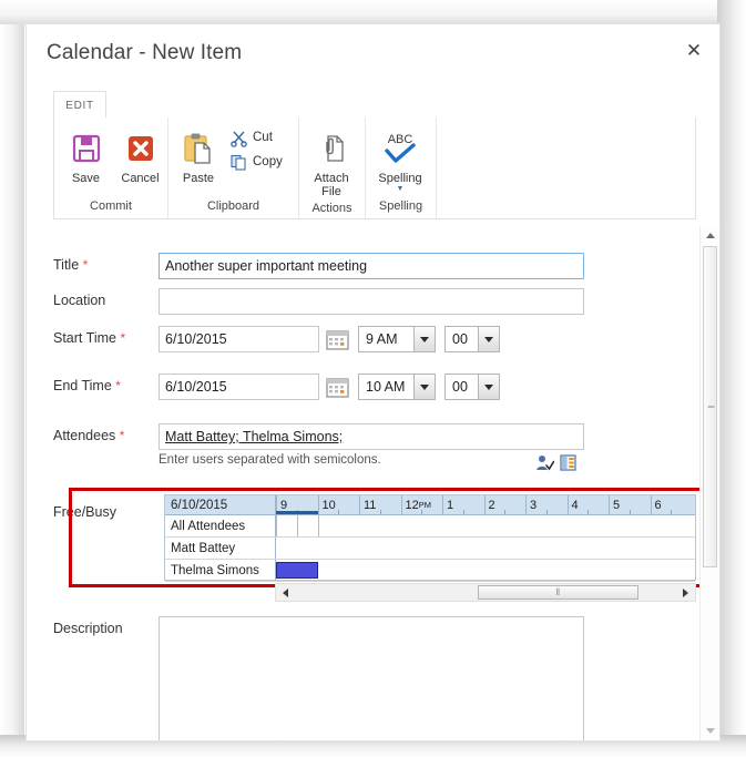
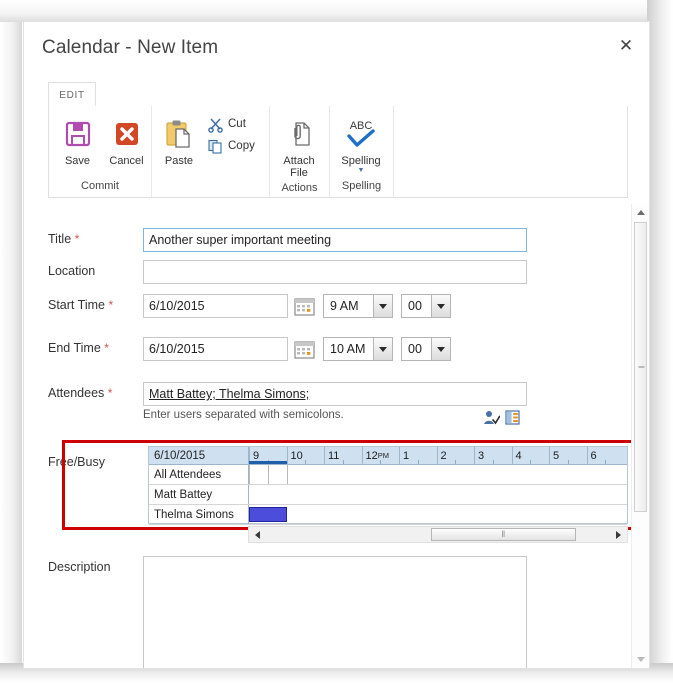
  Calendar - New Item
  ✕
  EDIT
  Save
  Cancel
  Commit
  Paste
  Cut
  Copy
- Clipboard
  Attach
  File
  Actions
  ABC
  Spelling
  Spelling
  Title *
  Another super important meeting
  Location
  Start Time *
  6/10/2015
  9 AM
  00
  End Time *
  6/10/2015
  10 AM
  00
  Attendees *
  Matt Battey; Thelma Simons;
  Enter users separated with semicolons.
  Free/Busy
  6/10/2015
  9
  10
  11
  12
  PM
  1
  2
  3
  4
  5
  6
  All Attendees
  Matt Battey
  Thelma Simons
  ‖
  Description
